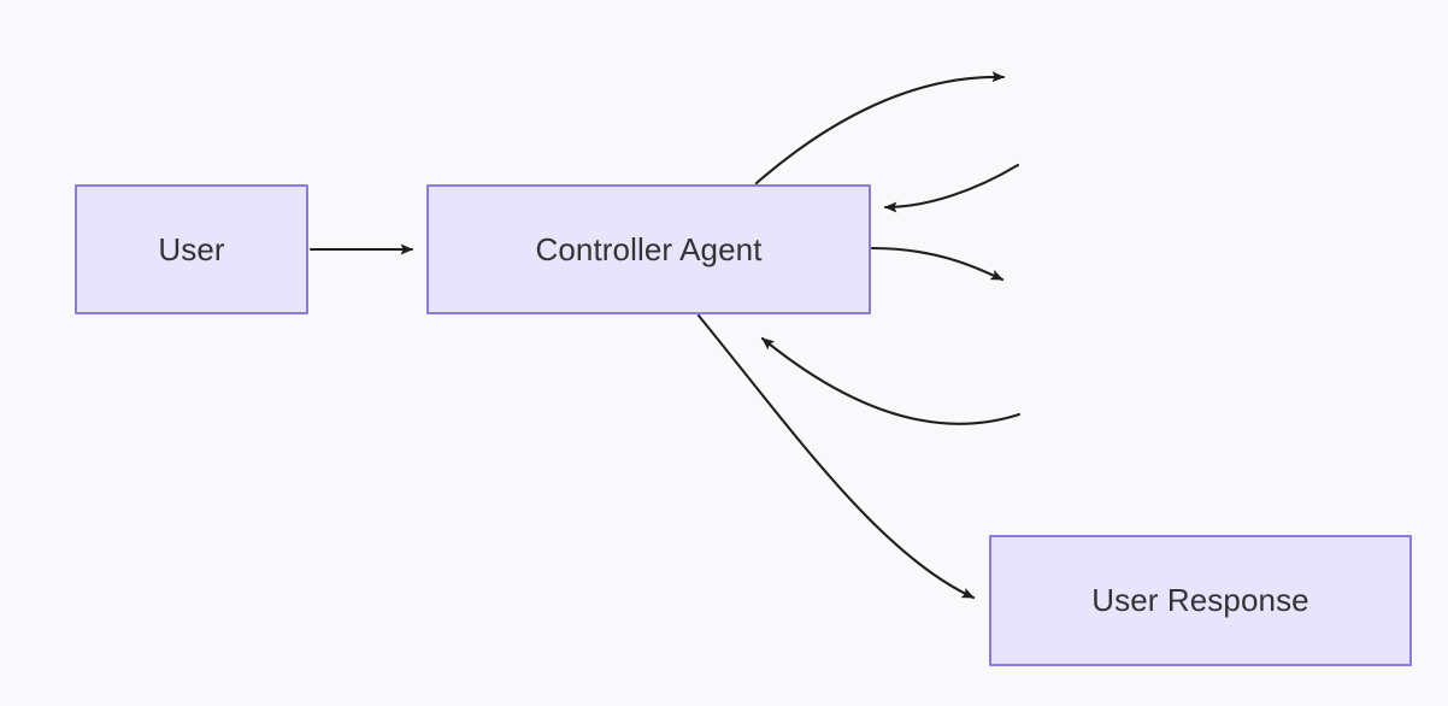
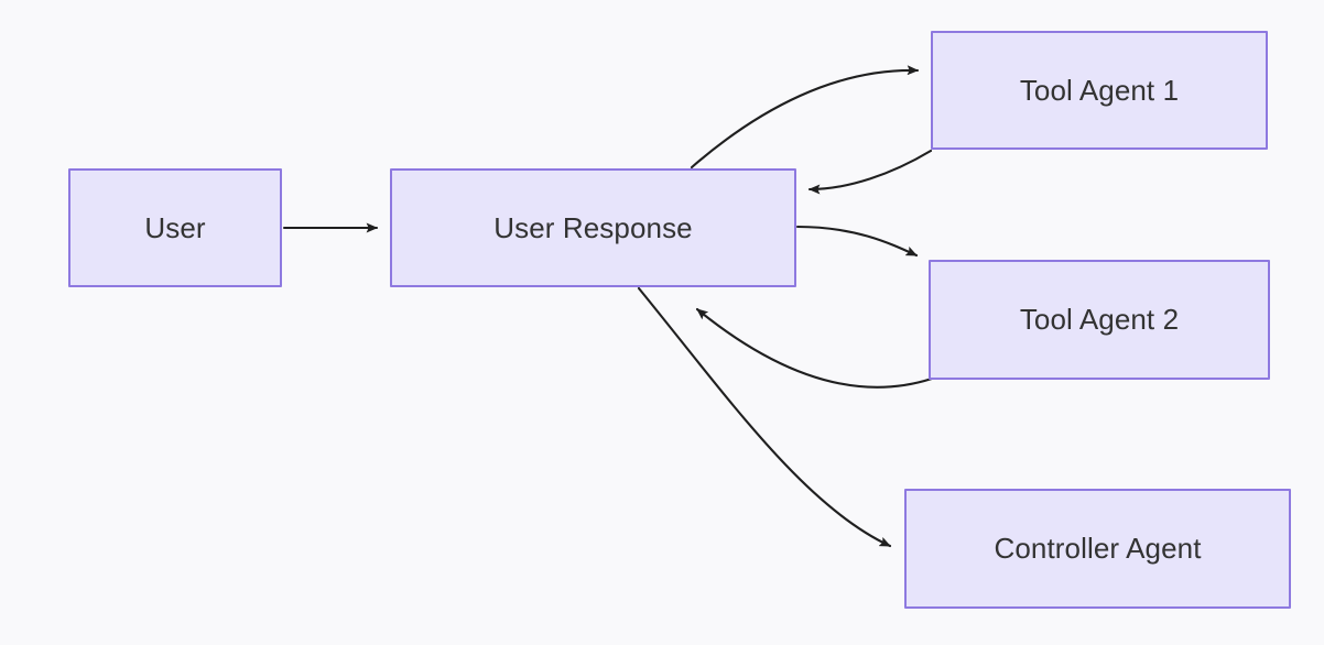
  User
- Controller Agent
+ User Response
+ Tool Agent 1
+ Tool Agent 2
- User Response
+ Controller Agent
